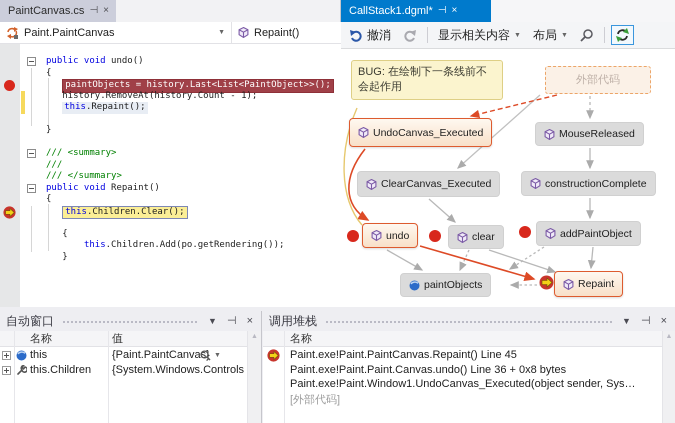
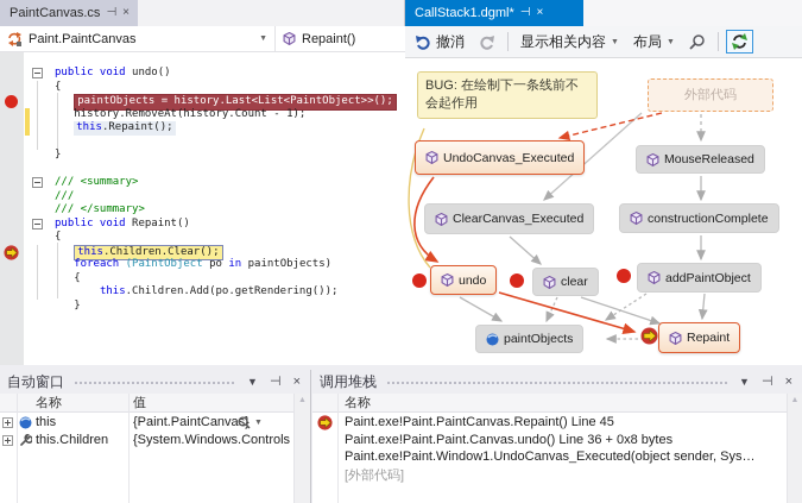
  PaintCanvas.cs
  ⊣
  ×
  Paint.PaintCanvas
  Repaint()
  public void undo()
  {
  paintObjects = history.Last<List<PaintObject>>();
  history.RemoveAt(history.Count - 1);
  this.Repaint();
  }
  /// <summary>
  ///
  /// </summary>
  public void Repaint()
  {
  this.Children.Clear();
+ foreach (PaintObject po in paintObjects)
  {
  this.Children.Add(po.getRendering());
  }
  CallStack1.dgml*
  ⊣
  ×
  撤消
  显示相关内容
  布局
  BUG: 在绘制下一条线前不会起作用
  外部代码
  UndoCanvas_Executed
  MouseReleased
  ClearCanvas_Executed
  constructionComplete
  undo
  clear
  addPaintObject
  paintObjects
  Repaint
  自动窗口
  ▼
  ⊣
  ×
  名称
  值
  this
  {Paint.PaintCanvas
  this.Children
  {System.Windows.Controls
  调用堆栈
  ▼
  ⊣
  ×
  名称
  Paint.exe!Paint.PaintCanvas.Repaint() Line 45
  Paint.exe!Paint.Paint.Canvas.undo() Line 36 + 0x8 bytes
  Paint.exe!Paint.Window1.UndoCanvas_Executed(object sender, Sys…
  [外部代码]
